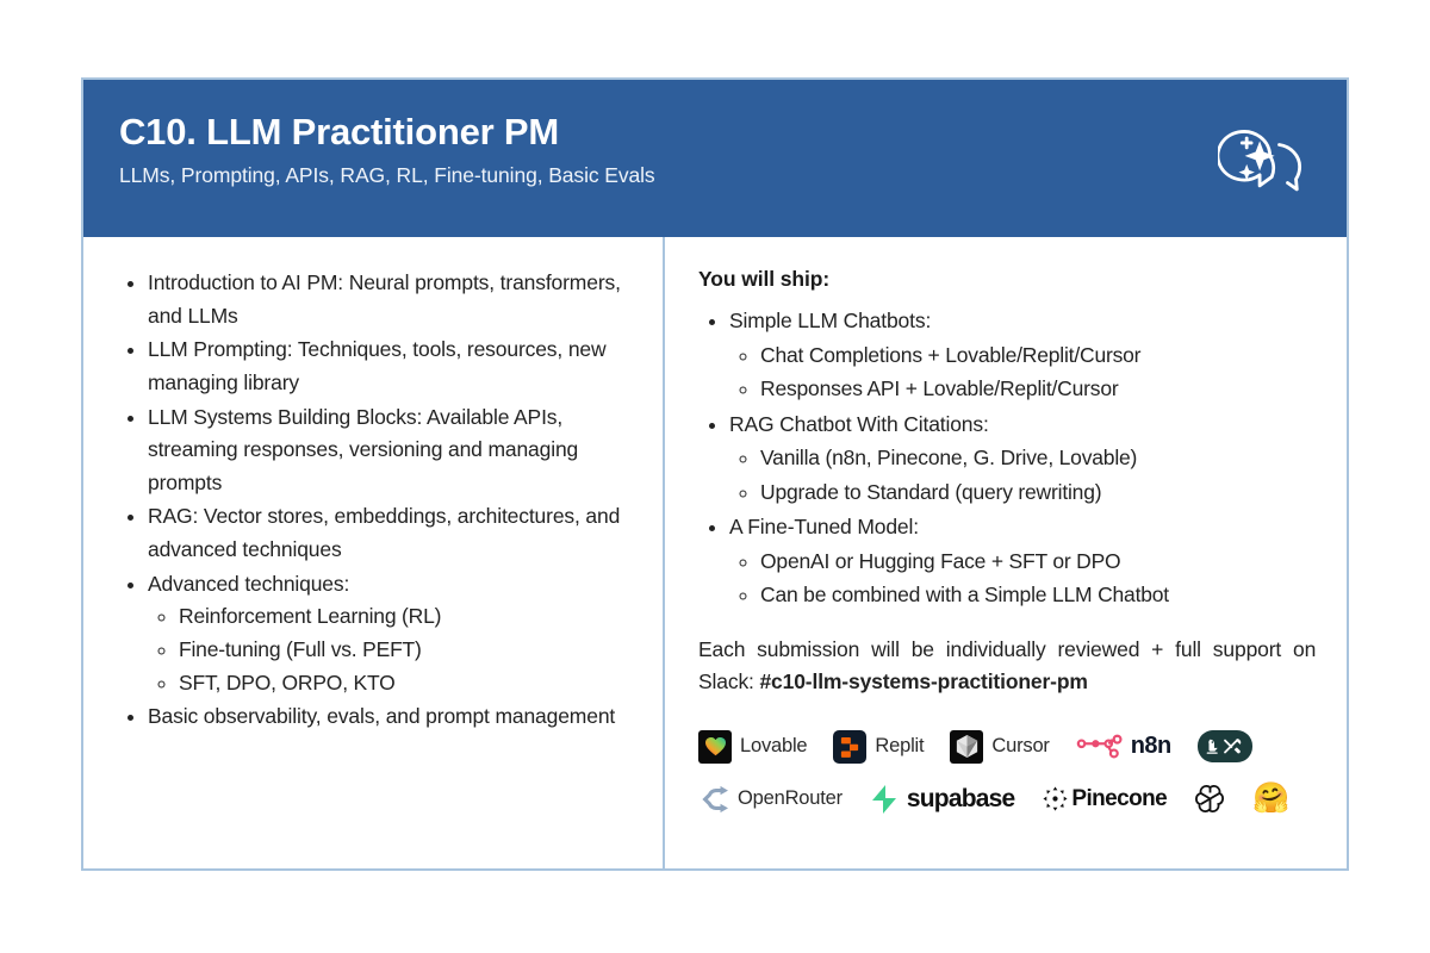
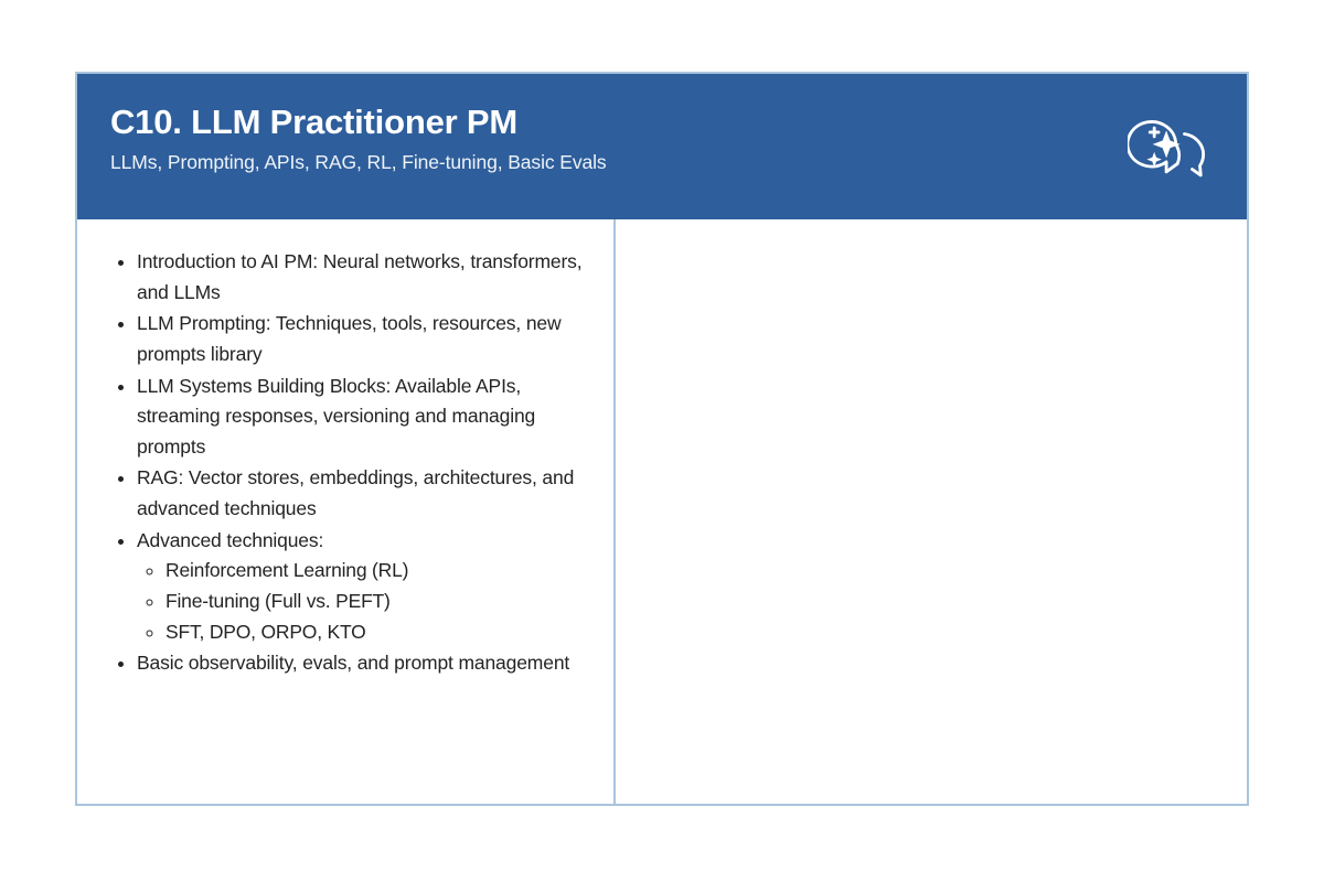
  C10. LLM Practitioner PM
  LLMs, Prompting, APIs, RAG, RL, Fine-tuning, Basic Evals
- Introduction to AI PM: Neural prompts, transformers, and LLMs
+ Introduction to AI PM: Neural networks, transformers, and LLMs
- LLM Prompting: Techniques, tools, resources, new managing library
+ LLM Prompting: Techniques, tools, resources, new prompts library
  LLM Systems Building Blocks: Available APIs, streaming responses, versioning and managing prompts
  RAG: Vector stores, embeddings, architectures, and advanced techniques
  Advanced techniques:
  Reinforcement Learning (RL)
  Fine-tuning (Full vs. PEFT)
  SFT, DPO, ORPO, KTO
  Basic observability, evals, and prompt management
- You will ship:
- Simple LLM Chatbots:
- Chat Completions + Lovable/Replit/Cursor
- Responses API + Lovable/Replit/Cursor
- RAG Chatbot With Citations:
- Vanilla (n8n, Pinecone, G. Drive, Lovable)
- Upgrade to Standard (query rewriting)
- A Fine-Tuned Model:
- OpenAI or Hugging Face + SFT or DPO
- Can be combined with a Simple LLM Chatbot
- Each submission will be individually reviewed + full support on Slack: #c10-llm-systems-practitioner-pm
- Lovable
- Replit
- Cursor
- n8n
- OpenRouter
- supabase
- Pinecone
- 🤗
